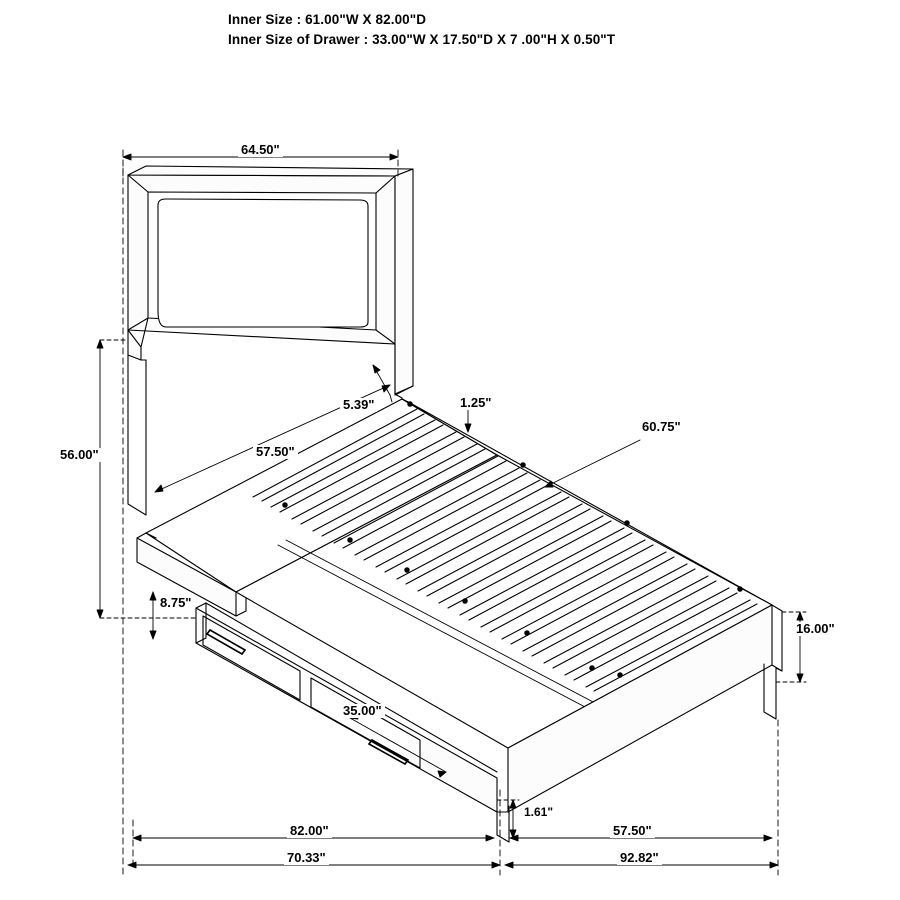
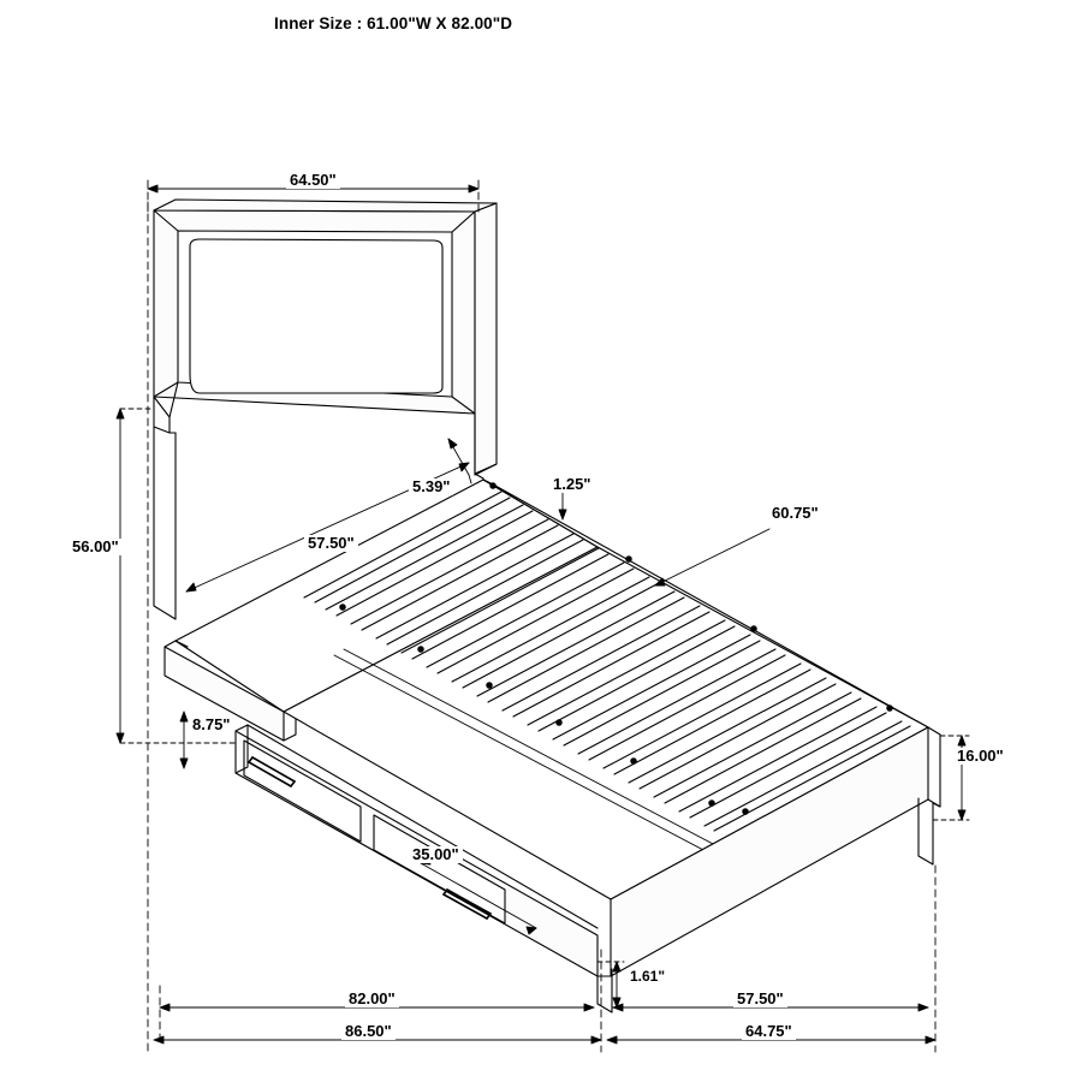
  Inner Size : 61.00"W X 82.00"D
- Inner Size of Drawer : 33.00"W X 17.50"D X 7 .00"H X 0.50"T
  64.50"
  56.00"
  5.39"
  1.25"
  57.50"
  60.75"
  8.75"
  16.00"
  35.00"
  1.61"
  82.00"
  57.50"
- 70.33"
+ 86.50"
- 92.82"
+ 64.75"
